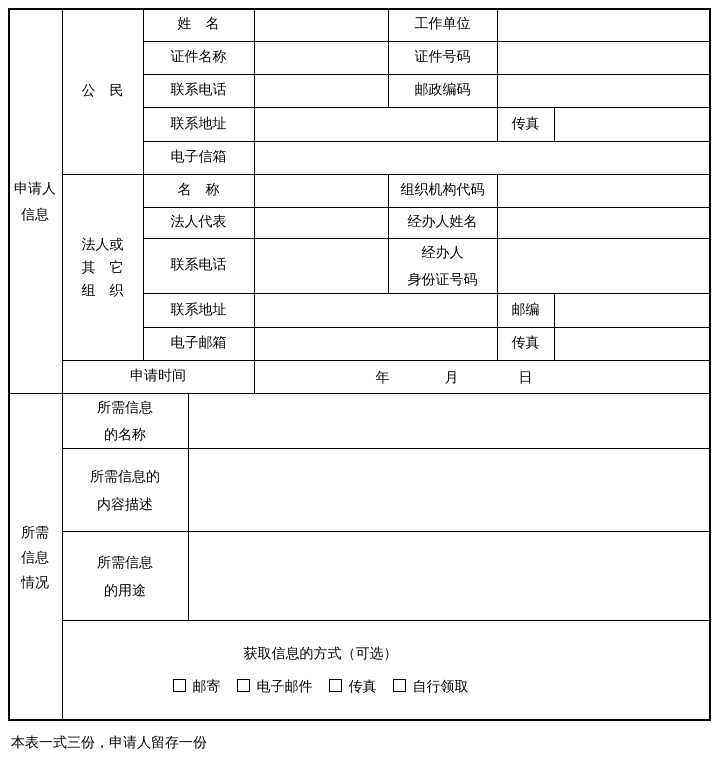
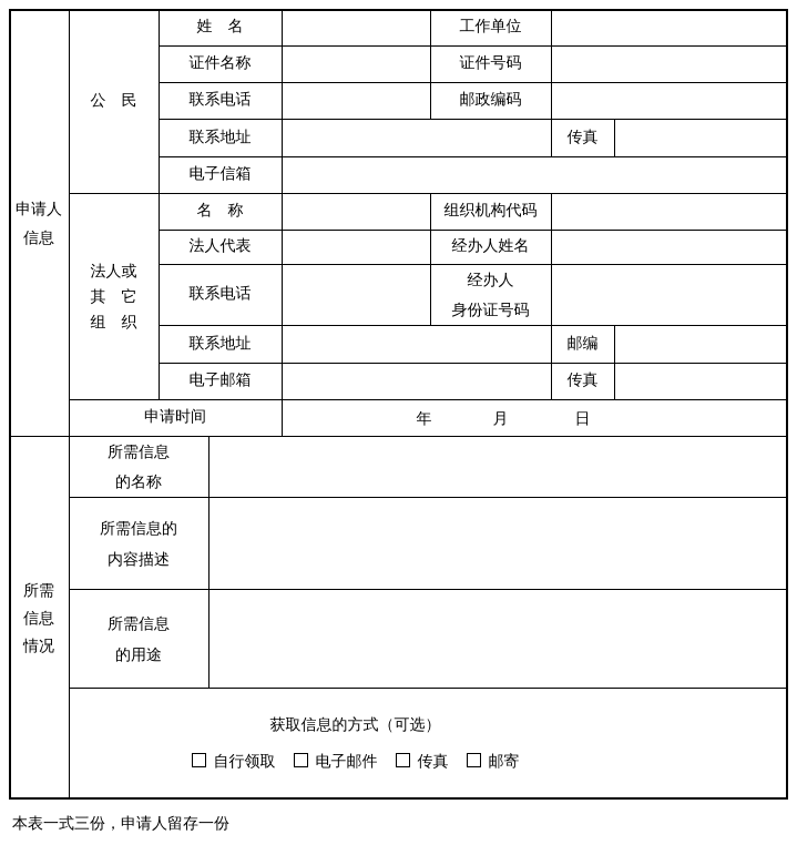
  申请人
  信息
  公 民
  法人或
  其 它
  组 织
  姓 名
  证件名称
  联系电话
  联系地址
  电子信箱
  名 称
  法人代表
  联系电话
  联系地址
  电子邮箱
  工作单位
  证件号码
  邮政编码
  组织机构代码
  经办人姓名
  经办人
  身份证号码
  传真
  邮编
  传真
  申请时间
  年
  月
  日
  所需
  信息
  情况
  所需信息
  的名称
  所需信息的
  内容描述
  所需信息
  的用途
  获取信息的方式（可选）
- 邮寄
+ 自行领取
  电子邮件
  传真
- 自行领取
+ 邮寄
  本表一式三份，申请人留存一份
